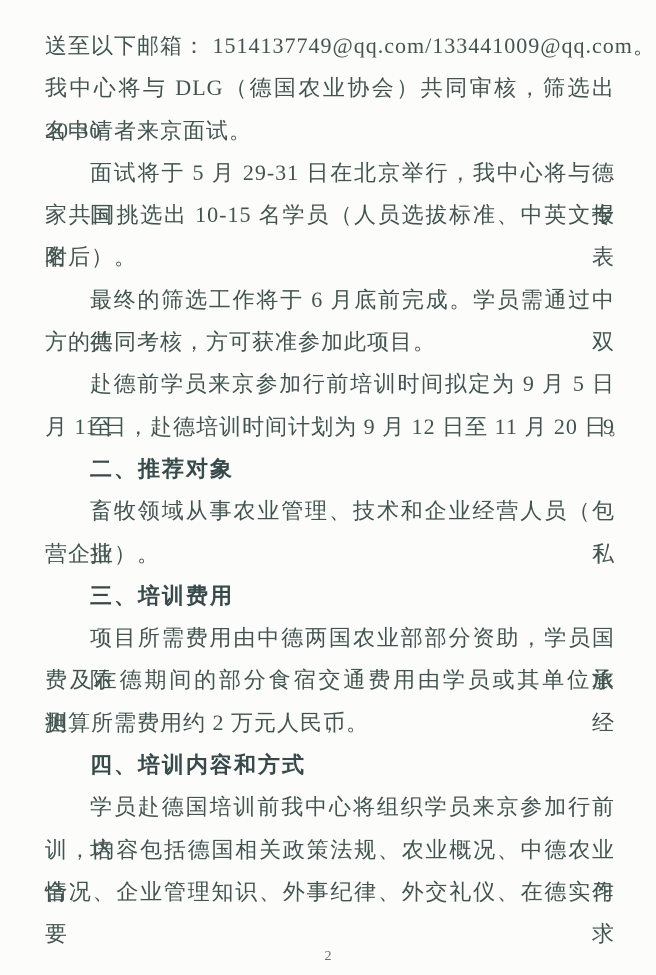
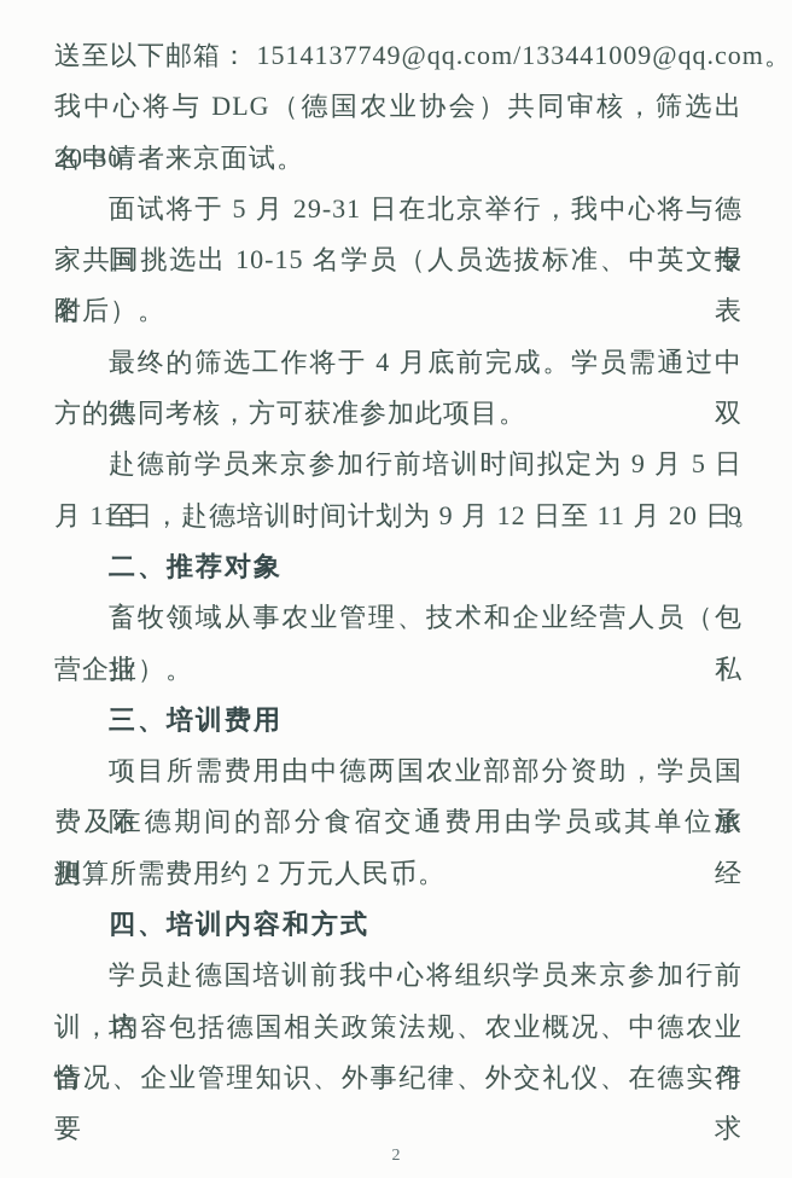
  送至以下邮箱： 1514137749@qq.com/133441009@qq.com。
  我中心将与 DLG（德国农业协会）共同审核，筛选出 20-30
  名申请者来京面试。
  面试将于 5 月 29-31 日在北京举行，我中心将与德国专
  家共同挑选出 10-15 名学员（人员选拔标准、中英文报名表
  附后）。
- 最终的筛选工作将于 6 月底前完成。学员需通过中德双
+ 最终的筛选工作将于 4 月底前完成。学员需通过中德双
  方的共同考核，方可获准参加此项目。
  赴德前学员来京参加行前培训时间拟定为 9 月 5 日至 9
  月 11 日，赴德培训时间计划为 9 月 12 日至 11 月 20 日。
  二、推荐对象
  畜牧领域从事农业管理、技术和企业经营人员（包括私
  营企业）。
  三、培训费用
  项目所需费用由中德两国农业部部分资助，学员国际旅
  费及在德期间的部分食宿交通费用由学员或其单位承担，经
  测算所需费用约 2 万元人民币。
  四、培训内容和方式
  学员赴德国培训前我中心将组织学员来京参加行前培
  训，内容包括德国相关政策法规、农业概况、中德农业合作
  情况、企业管理知识、外事纪律、外交礼仪、在德实习要求
  2
